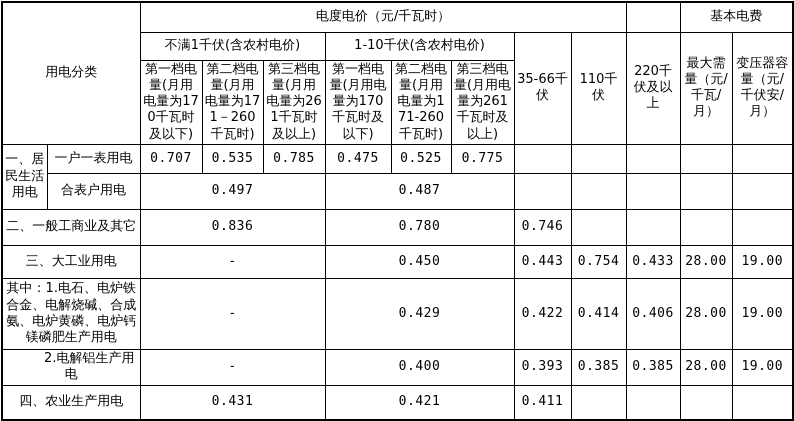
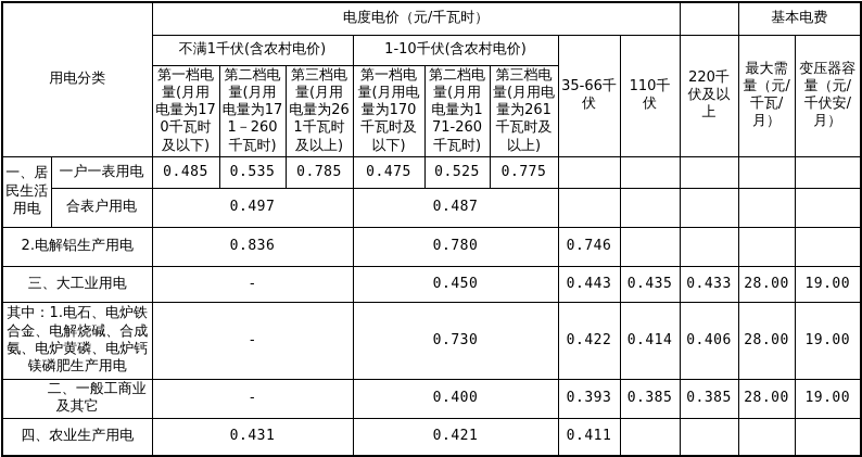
  用电分类	电度电价（元/千瓦时）		基本电费
  不满1千伏(含农村电价)	1-10千伏(含农村电价)	35-66千伏	110千伏	220千伏及以上	最大需量（元/千瓦/月）	变压器容量（元/千伏安/月）
  第一档电量(月用电量为170千瓦时及以下)	第二档电量(月用电量为171－260千瓦时)	第三档电量(月用电量为261千瓦时及以上)	第一档电量(月用电量为170千瓦时及以下)	第二档电量(月用电量为171-260千瓦时)	第三档电量(月用电量为261千瓦时及以上)
- 一、居民生活用电	一户一表用电	0.707	0.535	0.785	0.475	0.525	0.775
+ 一、居民生活用电	一户一表用电	0.485	0.535	0.785	0.475	0.525	0.775
  合表户用电	0.497	0.487
- 二、一般工商业及其它	0.836	0.780	0.746
+ 2.电解铝生产用电	0.836	0.780	0.746
- 三、大工业用电	-	0.450	0.443	0.754	0.433	28.00	19.00
+ 三、大工业用电	-	0.450	0.443	0.435	0.433	28.00	19.00
- 其中：1.电石、电炉铁合金、电解烧碱、合成氨、电炉黄磷、电炉钙镁磷肥生产用电	-	0.429	0.422	0.414	0.406	28.00	19.00
+ 其中：1.电石、电炉铁合金、电解烧碱、合成氨、电炉黄磷、电炉钙镁磷肥生产用电	-	0.730	0.422	0.414	0.406	28.00	19.00
- 2.电解铝生产用电	-	0.400	0.393	0.385	0.385	28.00	19.00
+ 二、一般工商业及其它	-	0.400	0.393	0.385	0.385	28.00	19.00
  四、农业生产用电	0.431	0.421	0.411
